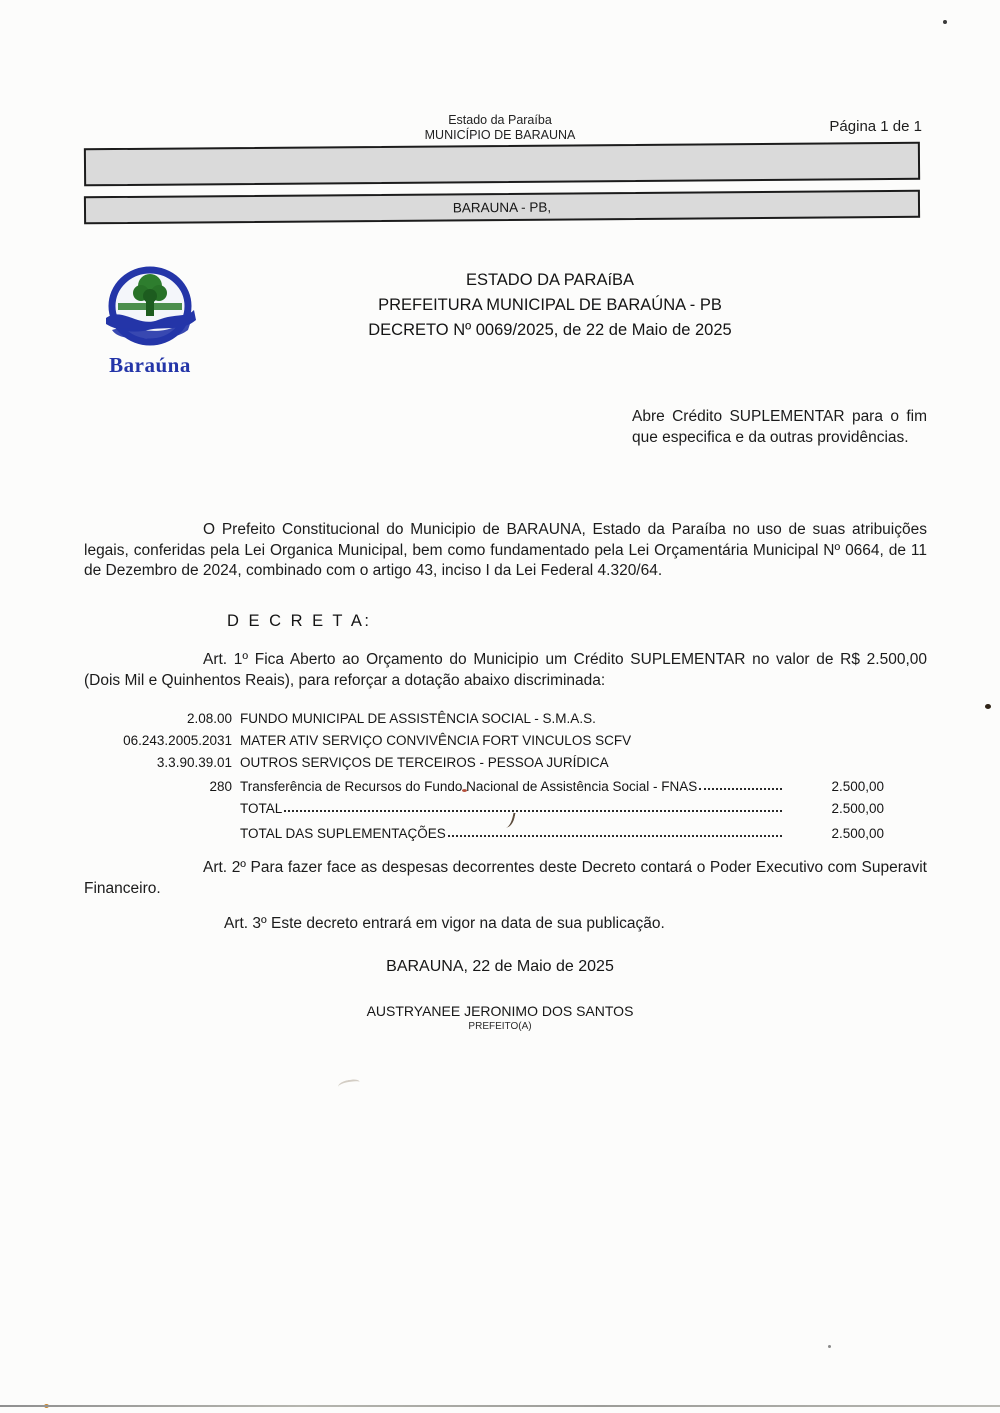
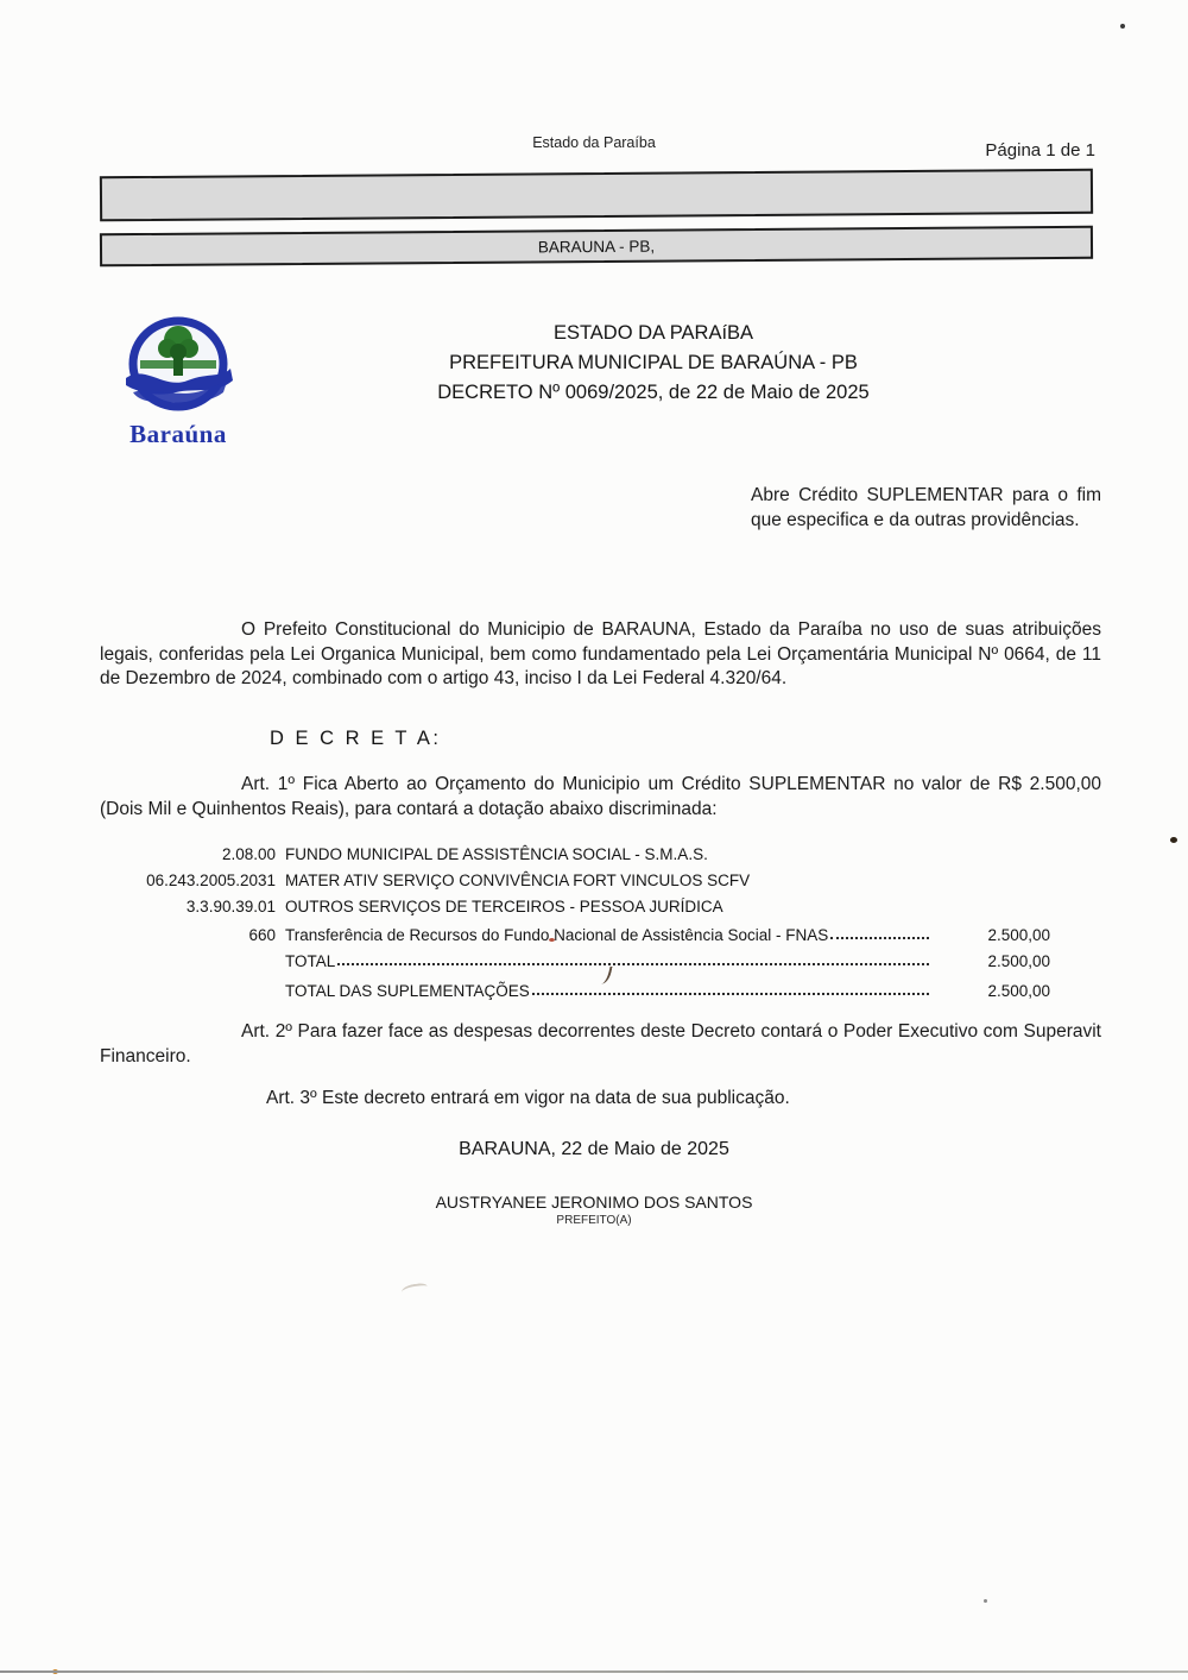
  Estado da Paraíba
- MUNICÍPIO DE BARAUNA
  Página 1 de 1
  BARAUNA - PB,
  Baraúna
  ESTADO DA PARAíBA
  PREFEITURA MUNICIPAL DE BARAÚNA - PB
  DECRETO Nº 0069/2025, de 22 de Maio de 2025
  Abre Crédito SUPLEMENTAR para o fim que especifica e da outras providências.
  O Prefeito Constitucional do Municipio de BARAUNA, Estado da Paraíba no uso de suas atribuições legais, conferidas pela Lei Organica Municipal, bem como fundamentado pela Lei Orçamentária Municipal Nº 0664, de 11 de Dezembro de 2024, combinado com o artigo 43, inciso I da Lei Federal 4.320/64.
  D E C R E T A:
- Art. 1º Fica Aberto ao Orçamento do Municipio um Crédito SUPLEMENTAR no valor de R$ 2.500,00 (Dois Mil e Quinhentos Reais), para reforçar a dotação abaixo discriminada:
+ Art. 1º Fica Aberto ao Orçamento do Municipio um Crédito SUPLEMENTAR no valor de R$ 2.500,00 (Dois Mil e Quinhentos Reais), para contará a dotação abaixo discriminada:
  2.08.00
  FUNDO MUNICIPAL DE ASSISTÊNCIA SOCIAL - S.M.A.S.
  06.243.2005.2031
  MATER ATIV SERVIÇO CONVIVÊNCIA FORT VINCULOS SCFV
  3.3.90.39.01
  OUTROS SERVIÇOS DE TERCEIROS - PESSOA JURÍDICA
- 280
+ 660
  Transferência de Recursos do Fundo Nacional de Assistência Social - FNAS
  2.500,00
  TOTAL
  2.500,00
  TOTAL DAS SUPLEMENTAÇÕES
  2.500,00
  Art. 2º Para fazer face as despesas decorrentes deste Decreto contará o Poder Executivo com Superavit Financeiro.
  Art. 3º Este decreto entrará em vigor na data de sua publicação.
  BARAUNA, 22 de Maio de 2025
  AUSTRYANEE JERONIMO DOS SANTOS
  PREFEITO(A)
